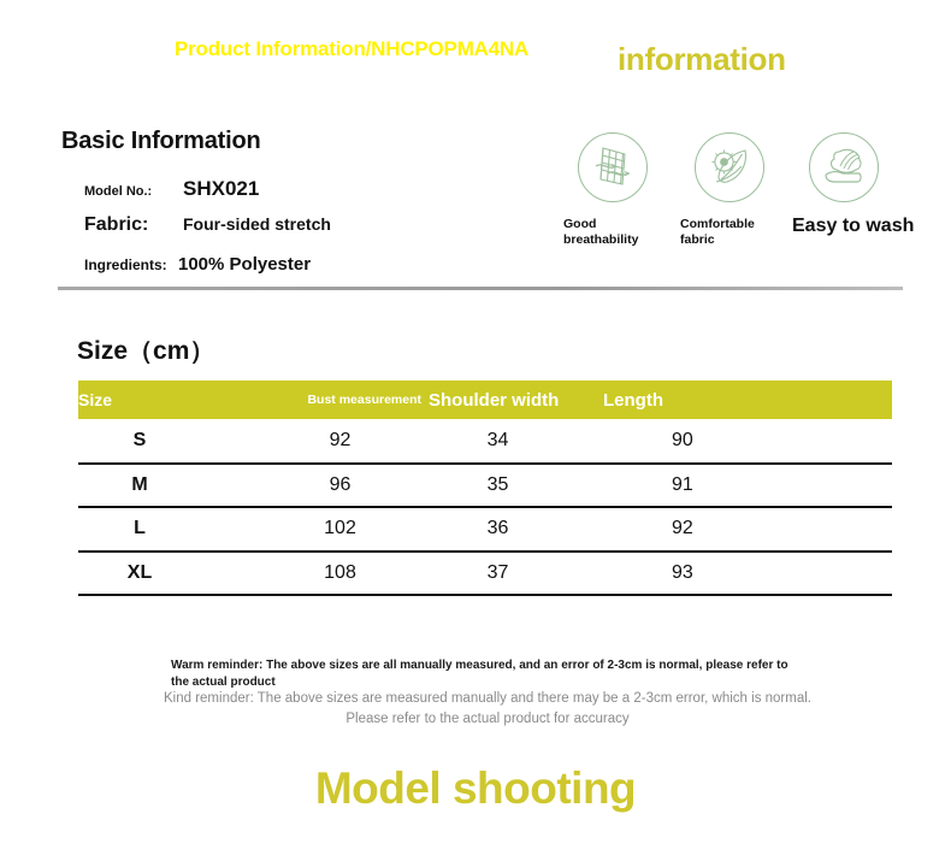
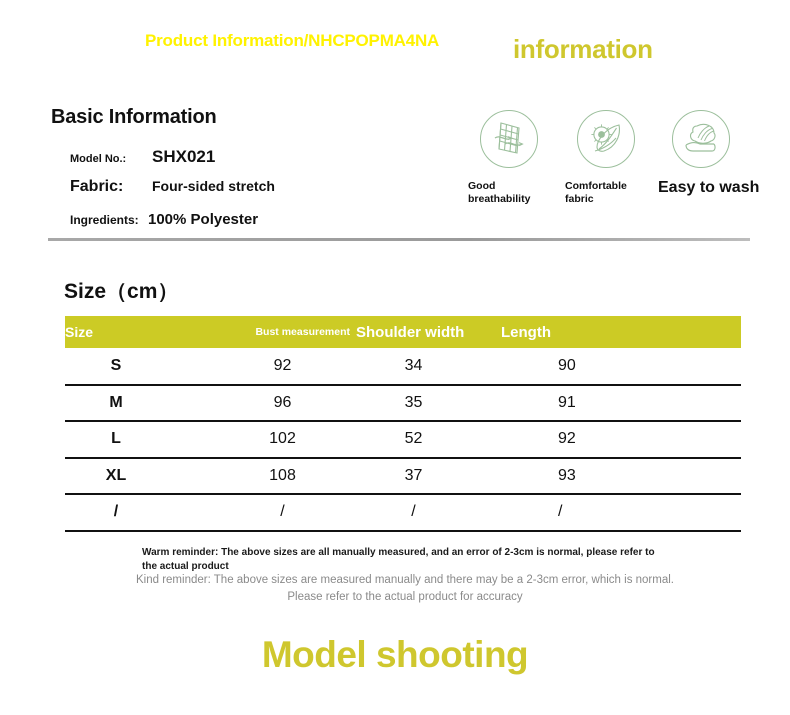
  Product Information/NHCPOPMA4NA
  information
  Basic Information
  Model No.:
  SHX021
  Fabric:
  Four-sided stretch
  Ingredients:
  100% Polyester
  Good
  breathability
  Comfortable
  fabric
  Easy to wash
  Size（cm）
  Size	Bust measurement	Shoulder width	Length
  S	92	34	90
  M	96	35	91
- L	102	36	92
+ L	102	52	92
  XL	108	37	93
+ /	/	/	/
  Warm reminder: The above sizes are all manually measured, and an error of 2-3cm is normal, please refer to the actual product
  Kind reminder: The above sizes are measured manually and there may be a 2-3cm error, which is normal. Please refer to the actual product for accuracy
  Model shooting
